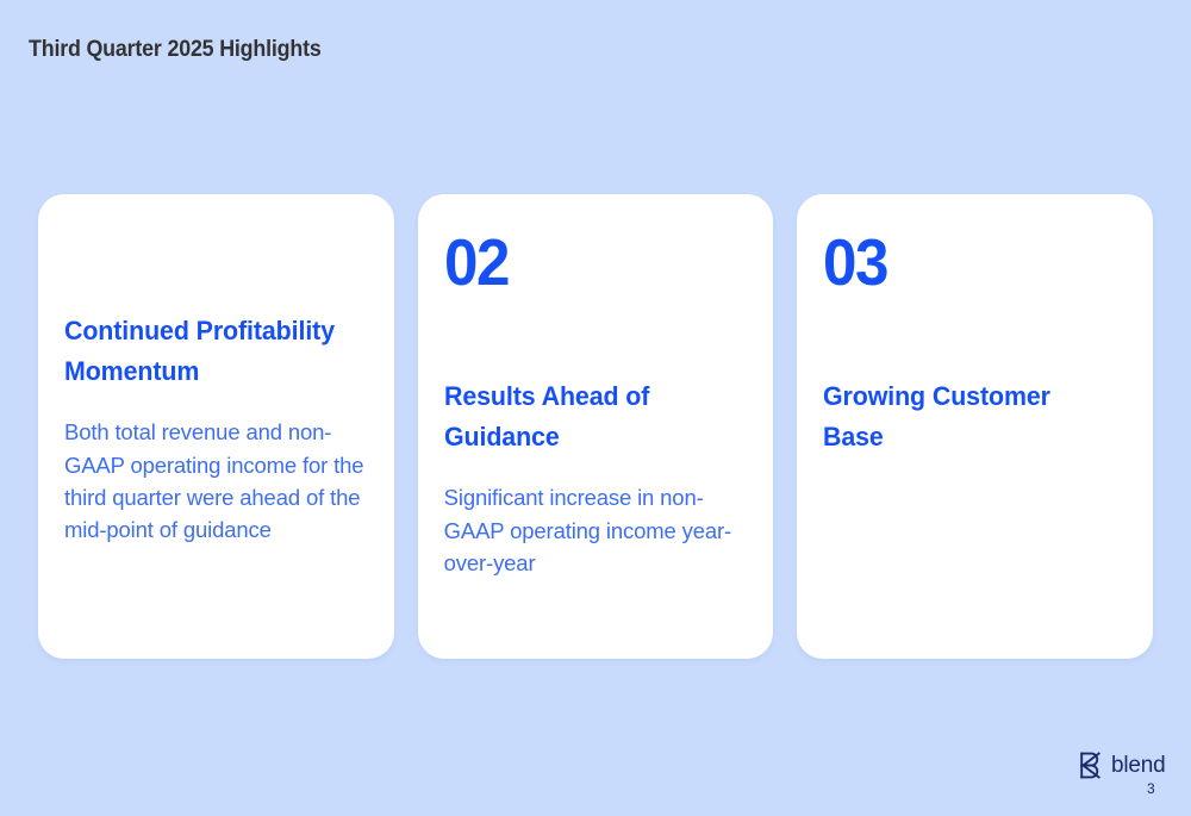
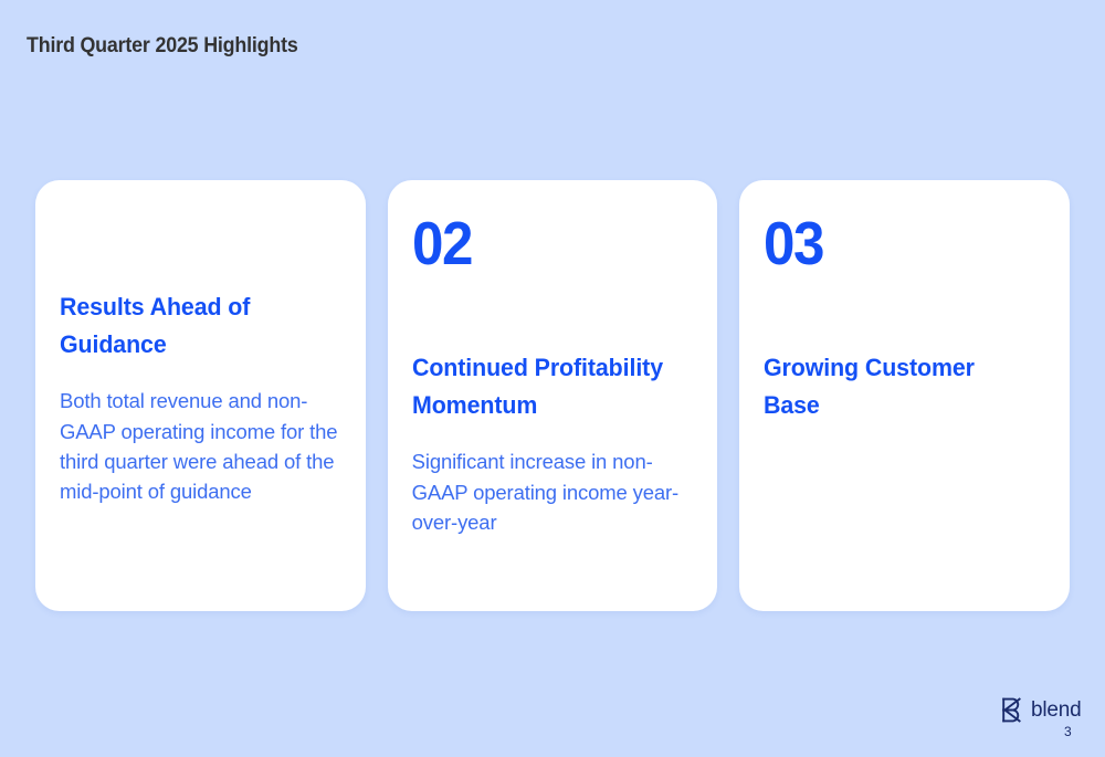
  Third Quarter 2025 Highlights
- Continued Profitability Momentum
+ Results Ahead of Guidance
  Both total revenue and non-GAAP operating income for the third quarter were ahead of the mid-point of guidance
  02
- Results Ahead of Guidance
+ Continued Profitability Momentum
  Significant increase in non-GAAP operating income year-over-year
  03
  Growing Customer Base
  blend
  3
